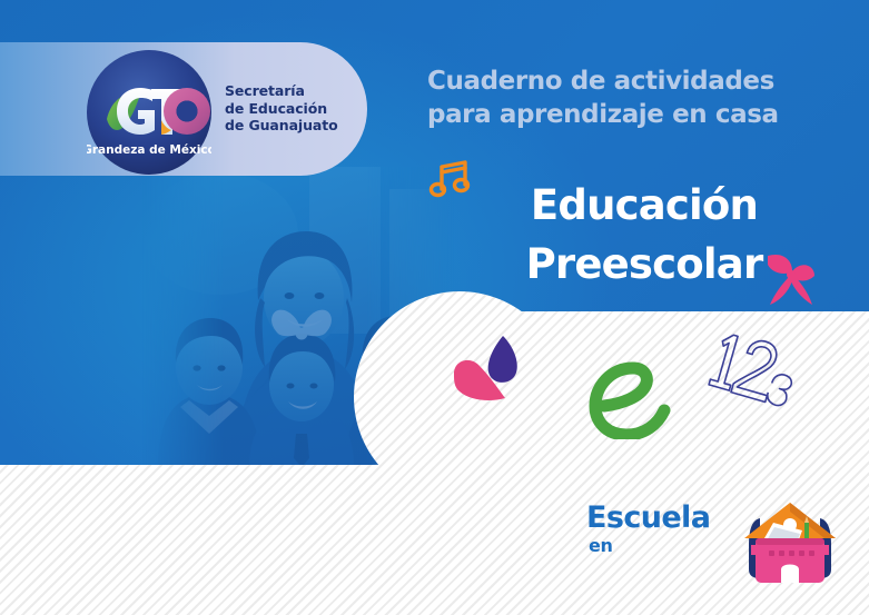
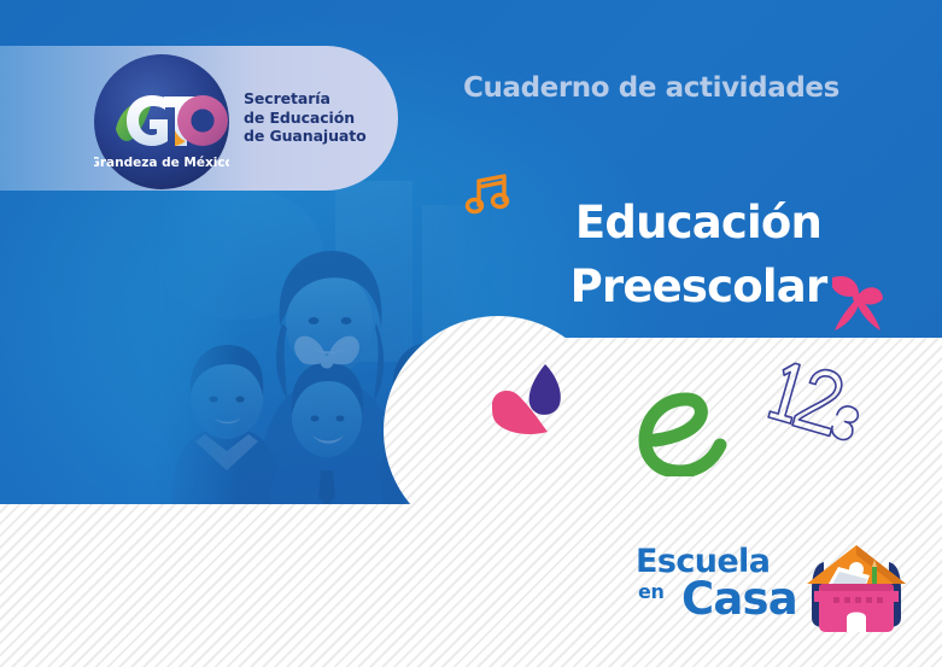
  Grandeza de Méxic
  Secretaría
  de Educación
  de Guanajuato
  Cuaderno de actividades
- para aprendizaje en casa
  Educación
  Preescolar
  Escuela
  en
+ Casa
